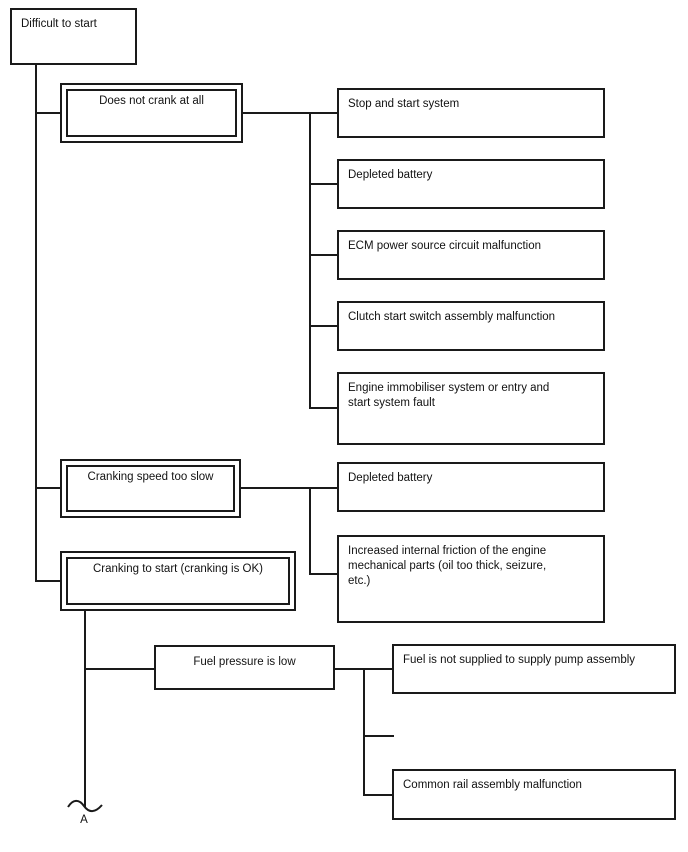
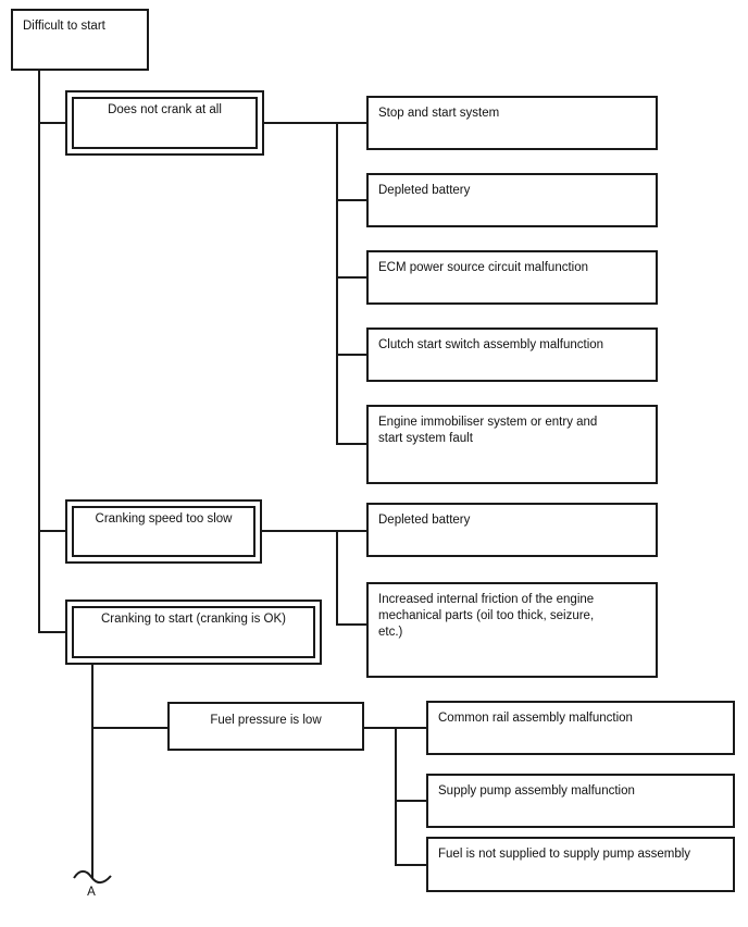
  Difficult to start
  Does not crank at all
  Cranking speed too slow
  Cranking to start (cranking is OK)
  Stop and start system
  Depleted battery
  ECM power source circuit malfunction
  Clutch start switch assembly malfunction
  Engine immobiliser system or entry and
  start system fault
  Depleted battery
  Increased internal friction of the engine
  mechanical parts (oil too thick, seizure,
  etc.)
  Fuel pressure is low
- Fuel is not supplied to supply pump assembly
+ Common rail assembly malfunction
+ Supply pump assembly malfunction
- Common rail assembly malfunction
+ Fuel is not supplied to supply pump assembly
  A
